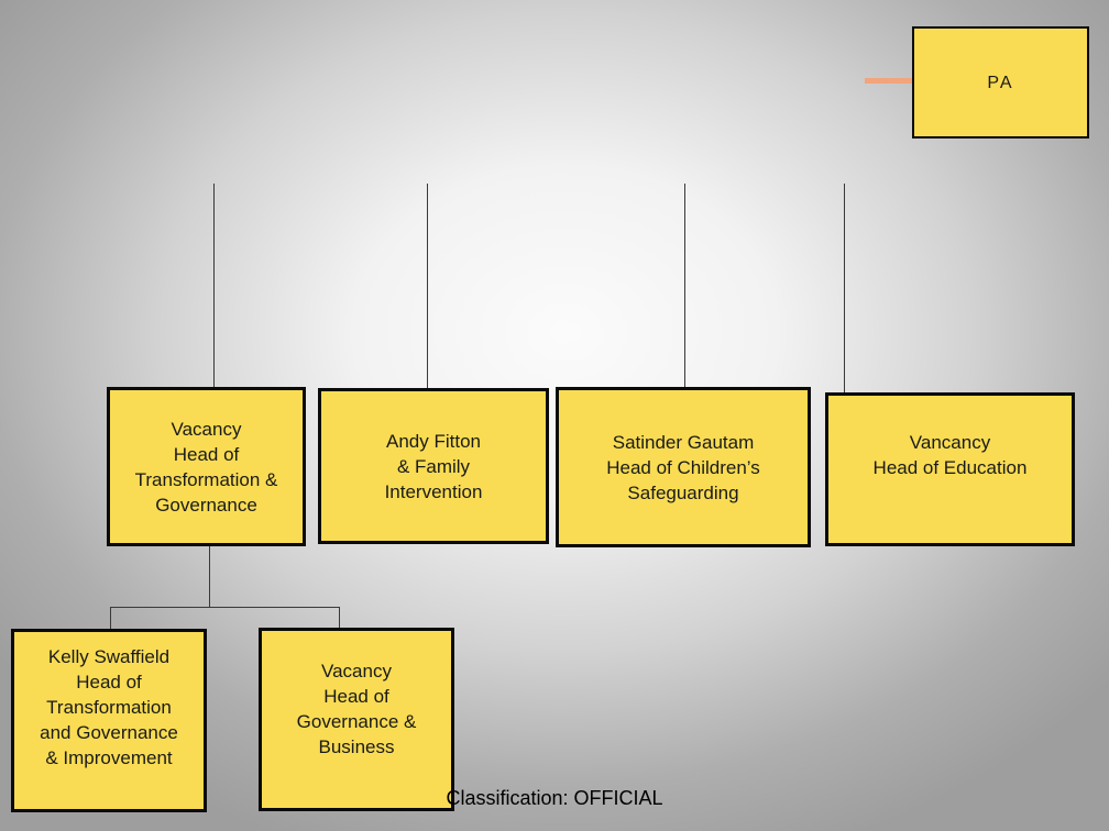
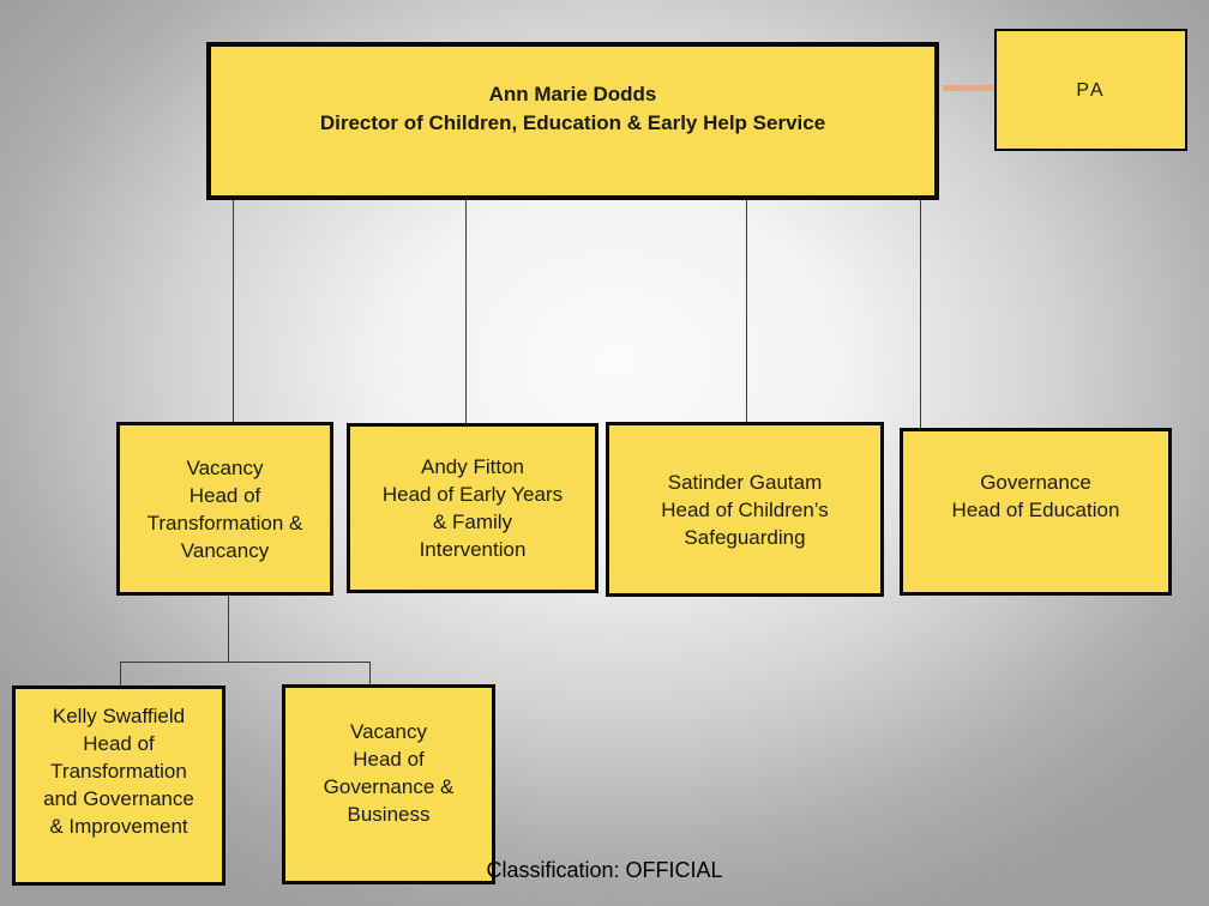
+ Ann Marie Dodds
+ Director of Children, Education & Early Help Service
  PA
  Vacancy
  Head of
  Transformation &
- Governance
+ Vancancy
  Andy Fitton
+ Head of Early Years
  & Family
  Intervention
  Satinder Gautam
  Head of Children’s
  Safeguarding
- Vancancy
+ Governance
  Head of Education
  Kelly Swaffield
  Head of
  Transformation
  and Governance
  & Improvement
  Vacancy
  Head of
  Governance &
  Business
  Classification: OFFICIAL
